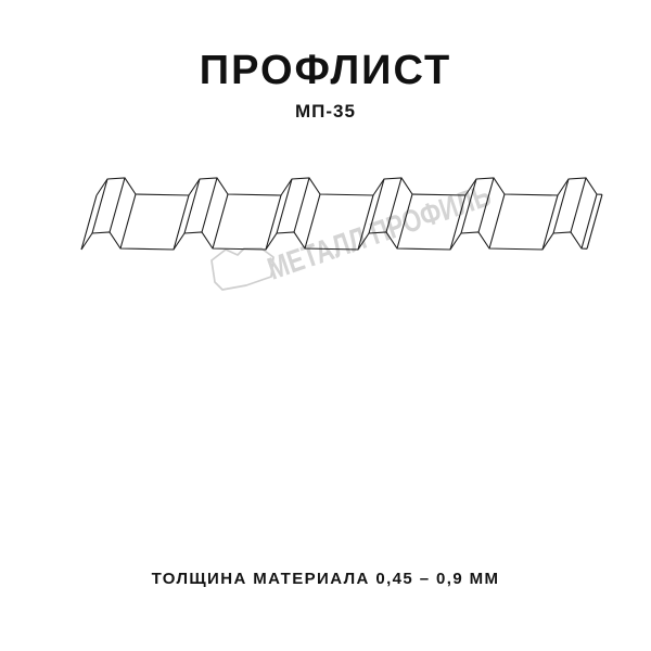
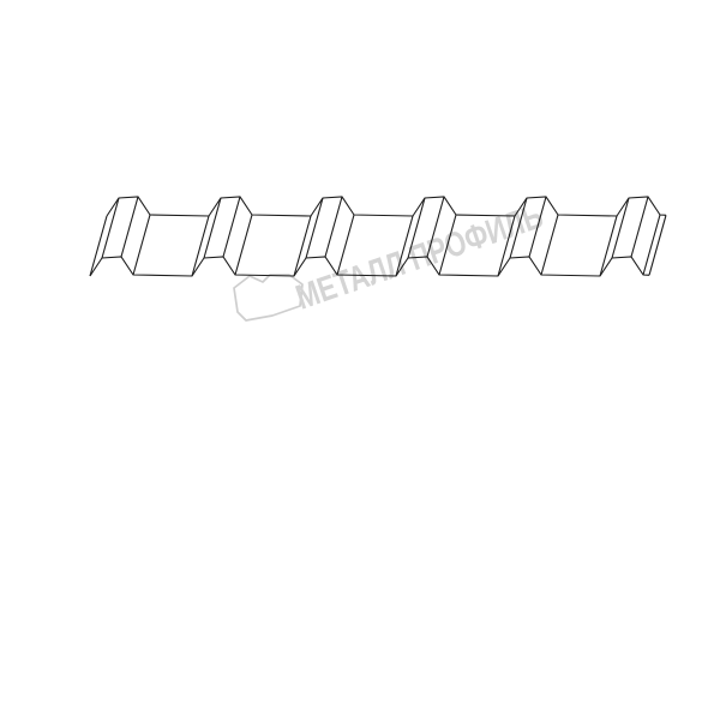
- ПРОФЛИСТ
- МП-35
- ТОЛЩИНА МАТЕРИАЛА 0,45 – 0,9 ММ
